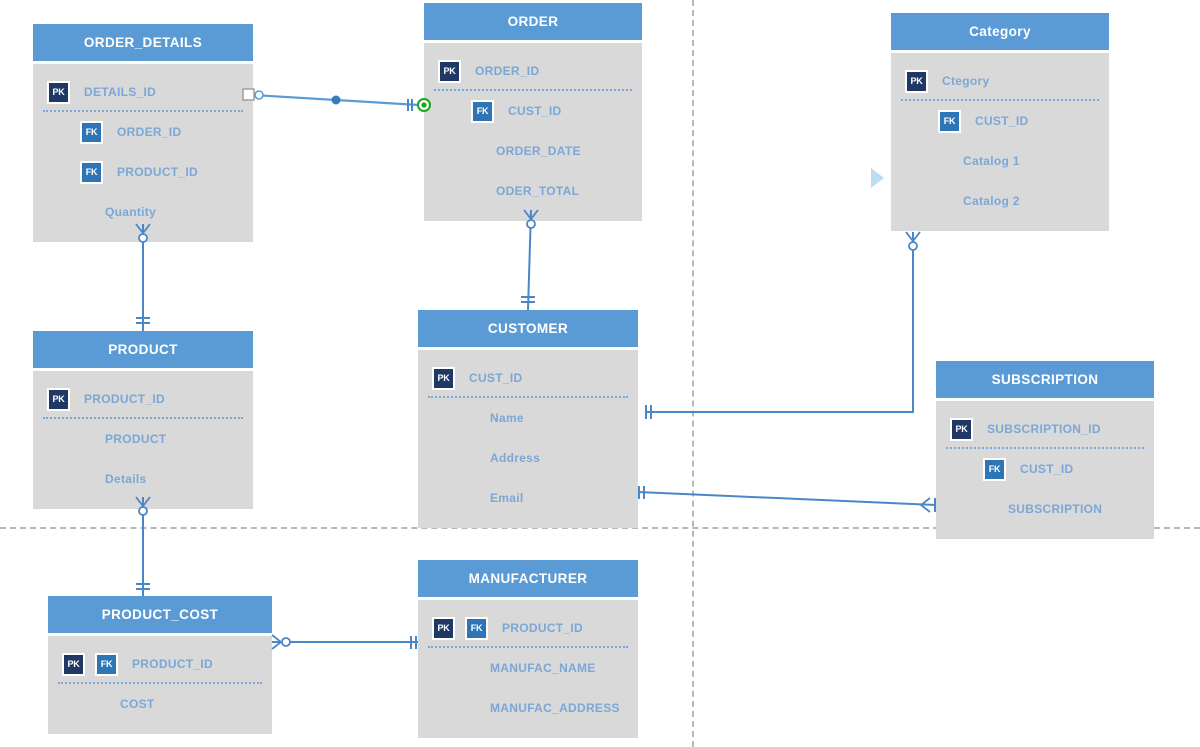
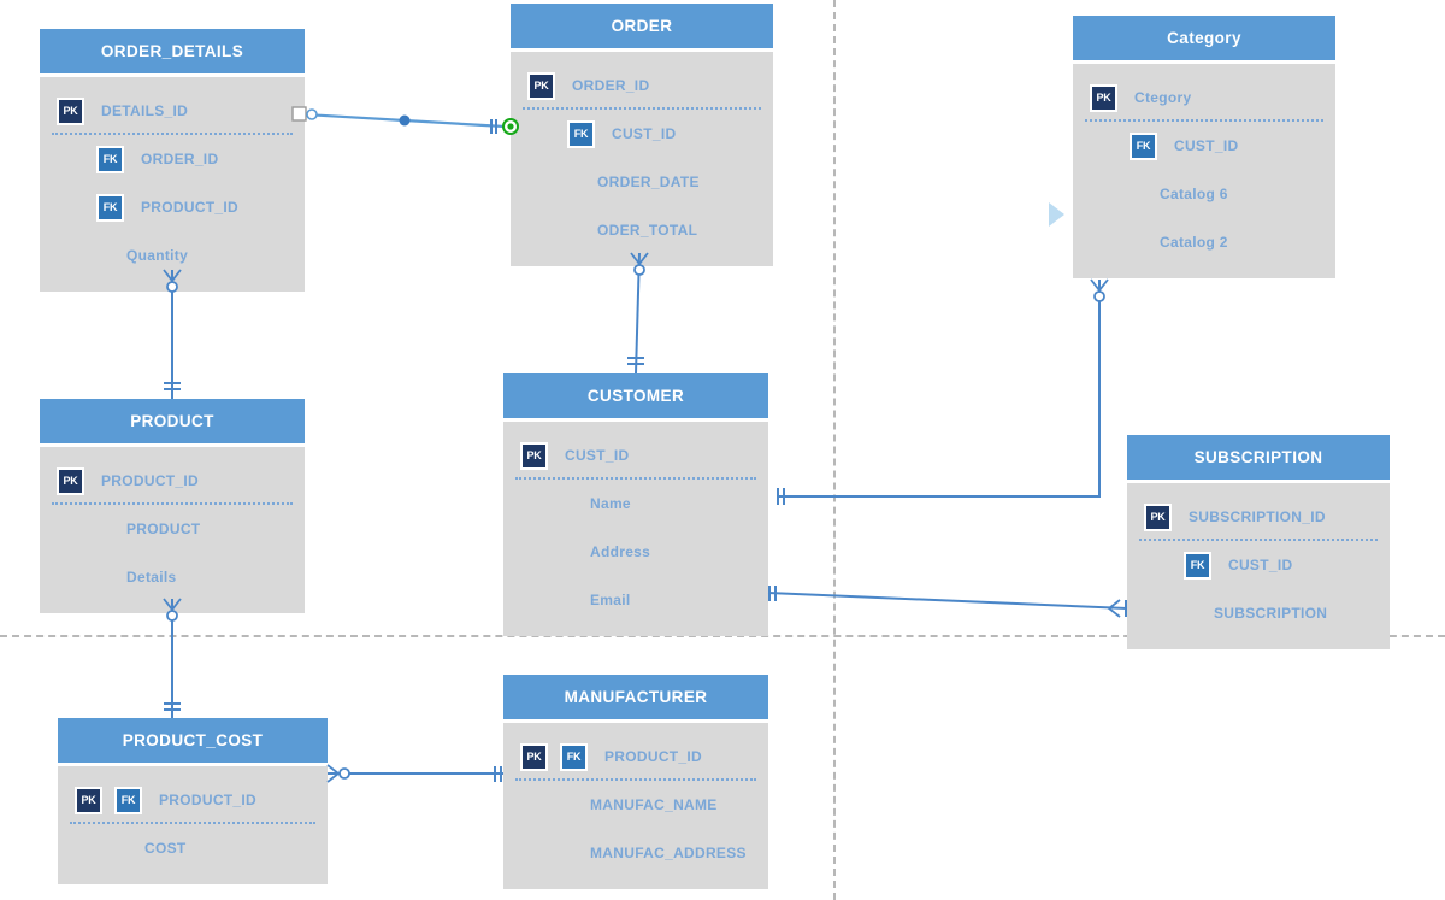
  ORDER_DETAILS
  PK
  DETAILS_ID
  FK
  ORDER_ID
  FK
  PRODUCT_ID
  Quantity
  ORDER
  PK
  ORDER_ID
  FK
  CUST_ID
  ORDER_DATE
  ODER_TOTAL
  Category
  PK
  Ctegory
  FK
  CUST_ID
- Catalog 1
+ Catalog 6
  Catalog 2
  PRODUCT
  PK
  PRODUCT_ID
  PRODUCT
  Details
  CUSTOMER
  PK
  CUST_ID
  Name
  Address
  Email
  SUBSCRIPTION
  PK
  SUBSCRIPTION_ID
  FK
  CUST_ID
  SUBSCRIPTION
  PRODUCT_COST
  PK
  FK
  PRODUCT_ID
  COST
  MANUFACTURER
  PK
  FK
  PRODUCT_ID
  MANUFAC_NAME
  MANUFAC_ADDRESS
